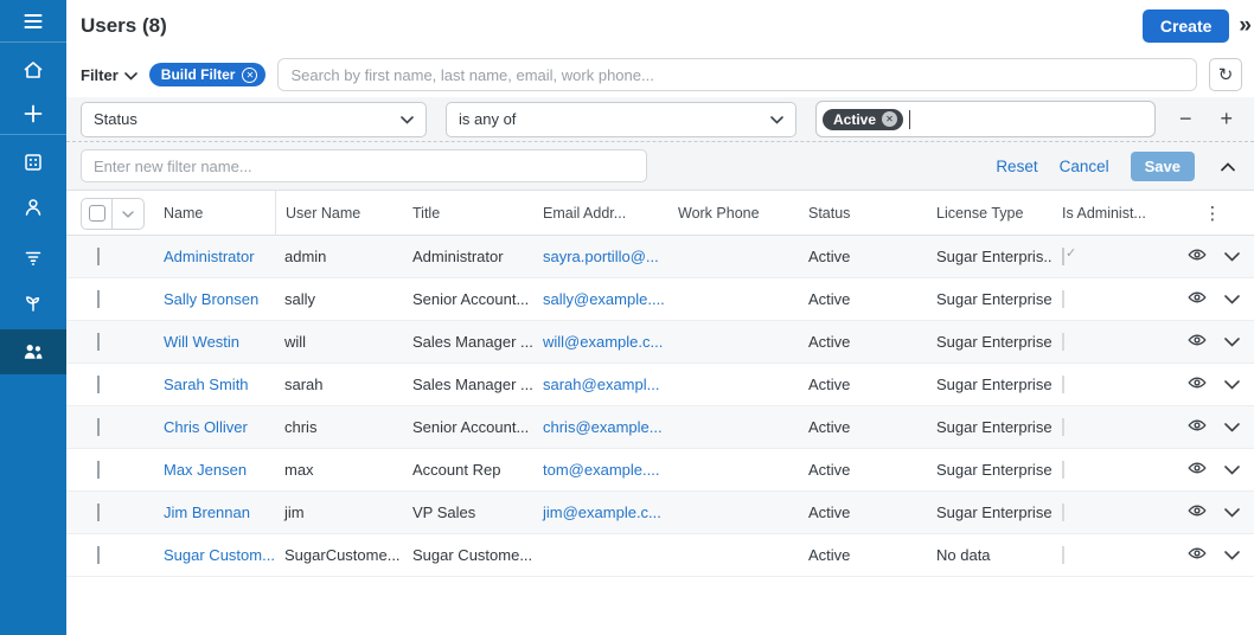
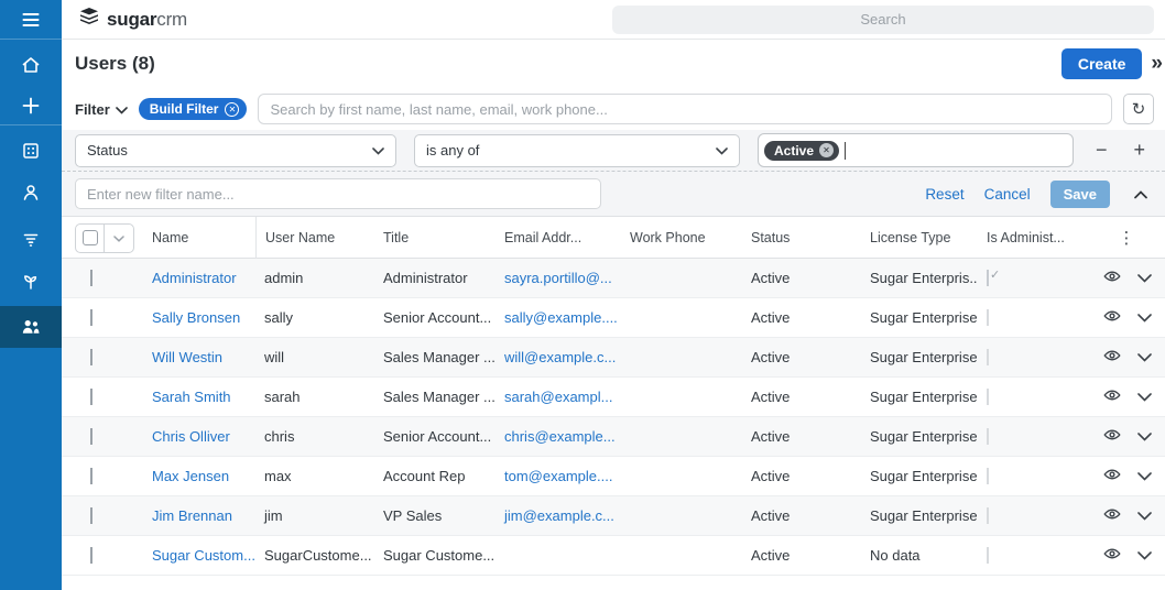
+ sugarcrm
+ Search
  Users (8)
  Create
  »
  Filter
  Build Filter
  ✕
  Search by first name, last name, email, work phone...
  ↻
  Status
  is any of
  Active
  ✕
  −
  +
  Enter new filter name...
  Reset
  Cancel
  Save
  Name
  User Name
  Title
  Email Addr...
  Work Phone
  Status
  License Type
  Is Administ...
  ⋮
  Administrator
  admin
  Administrator
  sayra.portillo@...
  Active
  Sugar Enterpris..
  Sally Bronsen
  sally
  Senior Account...
  sally@example....
  Active
  Sugar Enterprise
  Will Westin
  will
  Sales Manager ...
  will@example.c...
  Active
  Sugar Enterprise
  Sarah Smith
  sarah
  Sales Manager ...
  sarah@exampl...
  Active
  Sugar Enterprise
  Chris Olliver
  chris
  Senior Account...
  chris@example...
  Active
  Sugar Enterprise
  Max Jensen
  max
  Account Rep
  tom@example....
  Active
  Sugar Enterprise
  Jim Brennan
  jim
  VP Sales
  jim@example.c...
  Active
  Sugar Enterprise
  Sugar Custom...
  SugarCustome...
  Sugar Custome...
  Active
  No data
